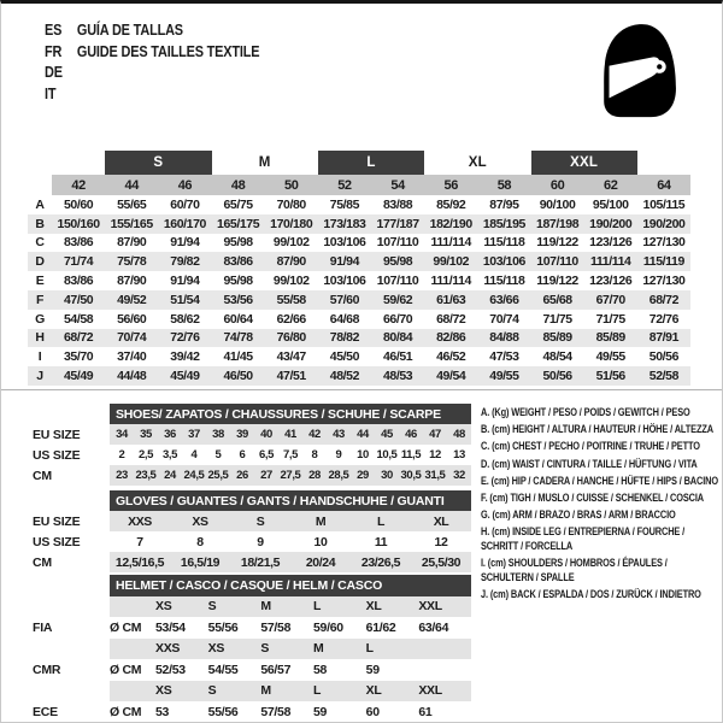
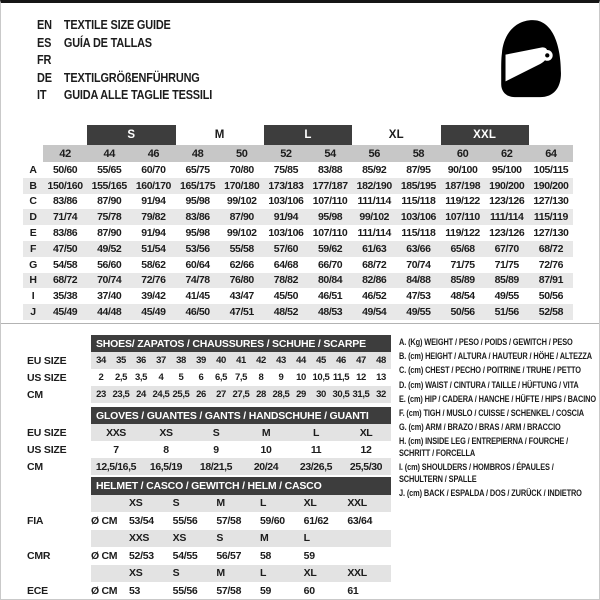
+ EN
+ TEXTILE SIZE GUIDE
  ES
  GUÍA DE TALLAS
  FR
- GUIDE DES TAILLES TEXTILE
  DE
+ TEXTILGRÖßENFÜHRUNG
  IT
+ GUIDA ALLE TAGLIE TESSILI
  S
  M
  L
  XL
  XXL
  42
  44
  46
  48
  50
  52
  54
  56
  58
  60
  62
  64
  A
  50/60
  55/65
  60/70
  65/75
  70/80
  75/85
  83/88
  85/92
  87/95
  90/100
  95/100
  105/115
  B
  150/160
  155/165
  160/170
  165/175
  170/180
  173/183
  177/187
  182/190
  185/195
  187/198
  190/200
  190/200
  C
  83/86
  87/90
  91/94
  95/98
  99/102
  103/106
  107/110
  111/114
  115/118
  119/122
  123/126
  127/130
  D
  71/74
  75/78
  79/82
  83/86
  87/90
  91/94
  95/98
  99/102
  103/106
  107/110
  111/114
  115/119
  E
  83/86
  87/90
  91/94
  95/98
  99/102
  103/106
  107/110
  111/114
  115/118
  119/122
  123/126
  127/130
  F
  47/50
  49/52
  51/54
  53/56
  55/58
  57/60
  59/62
  61/63
  63/66
  65/68
  67/70
  68/72
  G
  54/58
  56/60
  58/62
  60/64
  62/66
  64/68
  66/70
  68/72
  70/74
  71/75
  71/75
  72/76
  H
  68/72
  70/74
  72/76
  74/78
  76/80
  78/82
  80/84
  82/86
  84/88
  85/89
  85/89
  87/91
  I
- 35/70
+ 35/38
  37/40
  39/42
  41/45
  43/47
  45/50
  46/51
  46/52
  47/53
  48/54
  49/55
  50/56
  J
  45/49
  44/48
  45/49
  46/50
  47/51
  48/52
  48/53
  49/54
  49/55
  50/56
  51/56
  52/58
  SHOES/ ZAPATOS / CHAUSSURES / SCHUHE / SCARPE
  EU SIZE
  34
  35
  36
  37
  38
  39
  40
  41
  42
  43
  44
  45
  46
  47
  48
  US SIZE
  2
  2,5
  3,5
  4
  5
  6
  6,5
  7,5
  8
  9
  10
  10,5
  11,5
  12
  13
  CM
  23
  23,5
  24
  24,5
  25,5
  26
  27
  27,5
  28
  28,5
  29
  30
  30,5
  31,5
  32
  GLOVES / GUANTES / GANTS / HANDSCHUHE / GUANTI
  EU SIZE
  XXS
  XS
  S
  M
  L
  XL
  US SIZE
  7
  8
  9
  10
  11
  12
  CM
  12,5/16,5
  16,5/19
  18/21,5
  20/24
  23/26,5
  25,5/30
- HELMET / CASCO / CASQUE / HELM / CASCO
+ HELMET / CASCO / GEWITCH / HELM / CASCO
  XS
  S
  M
  L
  XL
  XXL
  FIA
  Ø CM
  53/54
  55/56
  57/58
  59/60
  61/62
  63/64
  XXS
  XS
  S
  M
  L
  CMR
  Ø CM
  52/53
  54/55
  56/57
  58
  59
  XS
  S
  M
  L
  XL
  XXL
  ECE
  Ø CM
  53
  55/56
  57/58
  59
  60
  61
  A. (Kg) WEIGHT / PESO / POIDS / GEWITCH / PESO
  B. (cm) HEIGHT / ALTURA / HAUTEUR / HÖHE / ALTEZZA
  C. (cm) CHEST / PECHO / POITRINE / TRUHE / PETTO
  D. (cm) WAIST / CINTURA / TAILLE / HÜFTUNG / VITA
  E. (cm) HIP / CADERA / HANCHE / HÜFTE / HIPS / BACINO
  F. (cm) TIGH / MUSLO / CUISSE / SCHENKEL / COSCIA
  G. (cm) ARM / BRAZO / BRAS / ARM / BRACCIO
  H. (cm) INSIDE LEG / ENTREPIERNA / FOURCHE / SCHRITT / FORCELLA
  I. (cm) SHOULDERS / HOMBROS / ÉPAULES / SCHULTERN / SPALLE
  J. (cm) BACK / ESPALDA / DOS / ZURÜCK / INDIETRO
